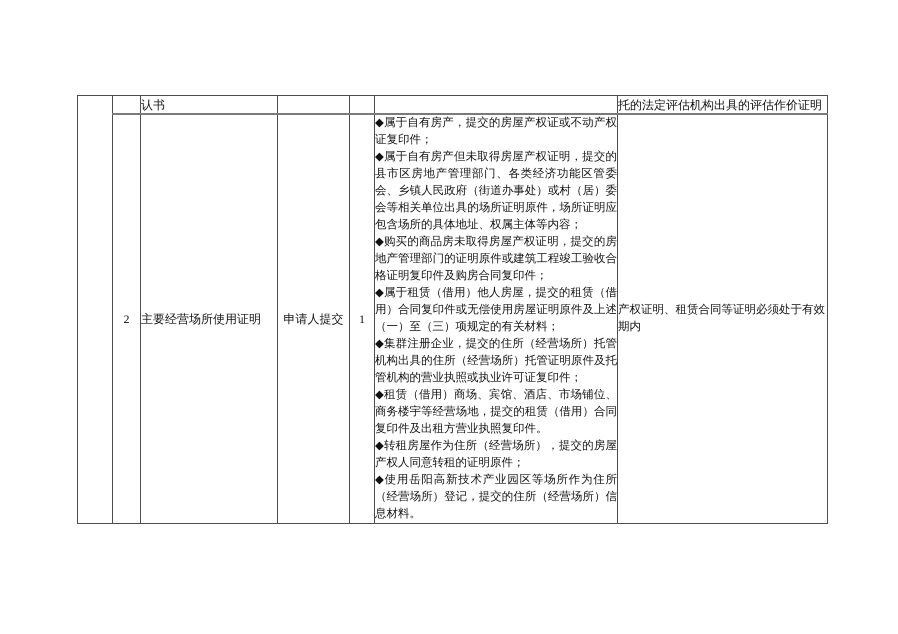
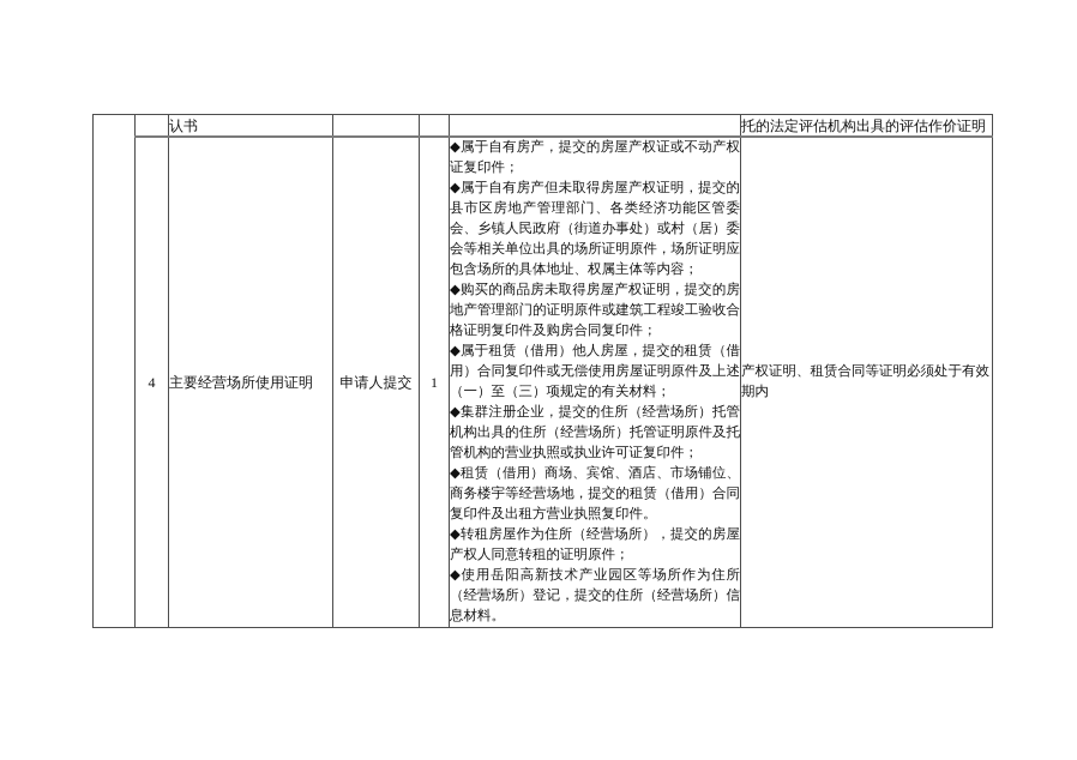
  		认书				托的法定评估机构出具的评估作价证明
- 2	主要经营场所使用证明	申请人提交	1	◆属于自有房产，提交的房屋产权证或不动产权证复印件； ◆属于自有房产但未取得房屋产权证明，提交的县市区房地产管理部门、各类经济功能区管委会、乡镇人民政府（街道办事处）或村（居）委会等相关单位出具的场所证明原件，场所证明应包含场所的具体地址、权属主体等内容； ◆购买的商品房未取得房屋产权证明，提交的房地产管理部门的证明原件或建筑工程竣工验收合格证明复印件及购房合同复印件； ◆属于租赁（借用）他人房屋，提交的租赁（借用）合同复印件或无偿使用房屋证明原件及上述（一）至（三）项规定的有关材料； ◆集群注册企业，提交的住所（经营场所）托管机构出具的住所（经营场所）托管证明原件及托管机构的营业执照或执业许可证复印件； ◆租赁（借用）商场、宾馆、酒店、市场铺位、商务楼宇等经营场地，提交的租赁（借用）合同复印件及出租方营业执照复印件。 ◆转租房屋作为住所（经营场所），提交的房屋产权人同意转租的证明原件； ◆使用岳阳高新技术产业园区等场所作为住所（经营场所）登记，提交的住所（经营场所）信息材料。	产权证明、租赁合同等证明必须处于有效期内
+ 4	主要经营场所使用证明	申请人提交	1	◆属于自有房产，提交的房屋产权证或不动产权证复印件； ◆属于自有房产但未取得房屋产权证明，提交的县市区房地产管理部门、各类经济功能区管委会、乡镇人民政府（街道办事处）或村（居）委会等相关单位出具的场所证明原件，场所证明应包含场所的具体地址、权属主体等内容； ◆购买的商品房未取得房屋产权证明，提交的房地产管理部门的证明原件或建筑工程竣工验收合格证明复印件及购房合同复印件； ◆属于租赁（借用）他人房屋，提交的租赁（借用）合同复印件或无偿使用房屋证明原件及上述（一）至（三）项规定的有关材料； ◆集群注册企业，提交的住所（经营场所）托管机构出具的住所（经营场所）托管证明原件及托管机构的营业执照或执业许可证复印件； ◆租赁（借用）商场、宾馆、酒店、市场铺位、商务楼宇等经营场地，提交的租赁（借用）合同复印件及出租方营业执照复印件。 ◆转租房屋作为住所（经营场所），提交的房屋产权人同意转租的证明原件； ◆使用岳阳高新技术产业园区等场所作为住所（经营场所）登记，提交的住所（经营场所）信息材料。	产权证明、租赁合同等证明必须处于有效期内
